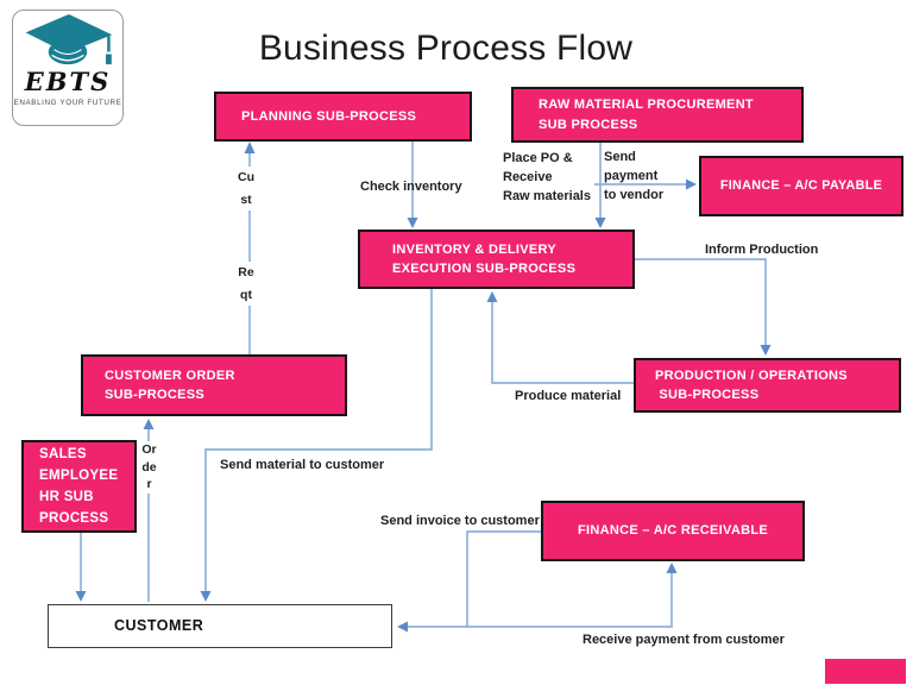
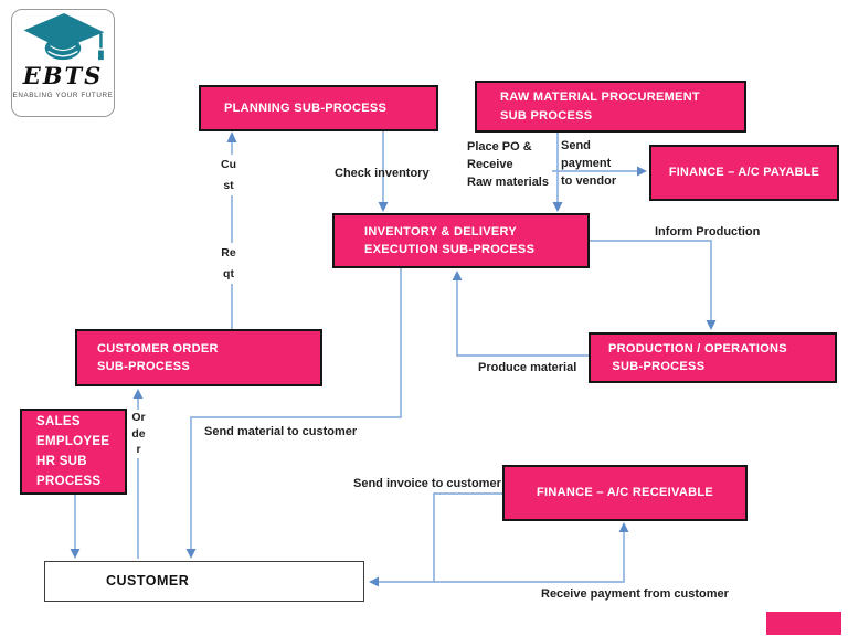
  EBTS
- Business Process Flow
  PLANNING SUB-PROCESS
  RAW MATERIAL PROCUREMENT
  SUB PROCESS
  FINANCE – A/C PAYABLE
  INVENTORY & DELIVERY
  EXECUTION SUB-PROCESS
  CUSTOMER ORDER
  SUB-PROCESS
  PRODUCTION / OPERATIONS
  SUB-PROCESS
  SALES
  EMPLOYEE
  HR SUB
  PROCESS
  FINANCE – A/C RECEIVABLE
  CUSTOMER
  Check inventory
  Place PO &
  Receive
  Raw materials
  Send
  payment
  to vendor
  Inform Production
  Produce material
  Send material to customer
  Send invoice to customer
  Receive payment from customer
  Cust
  Reqt
  Order
